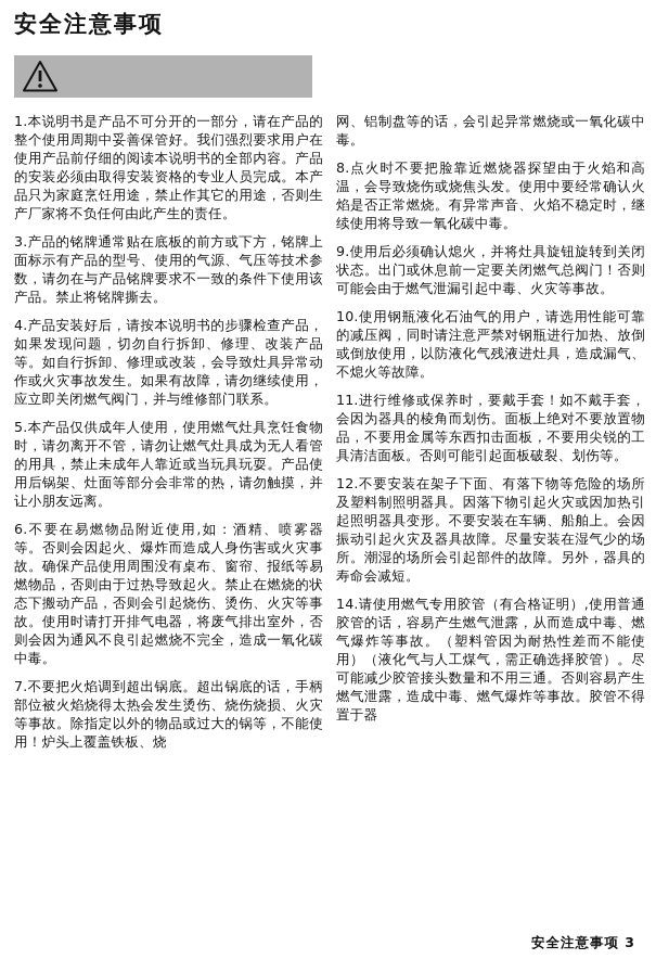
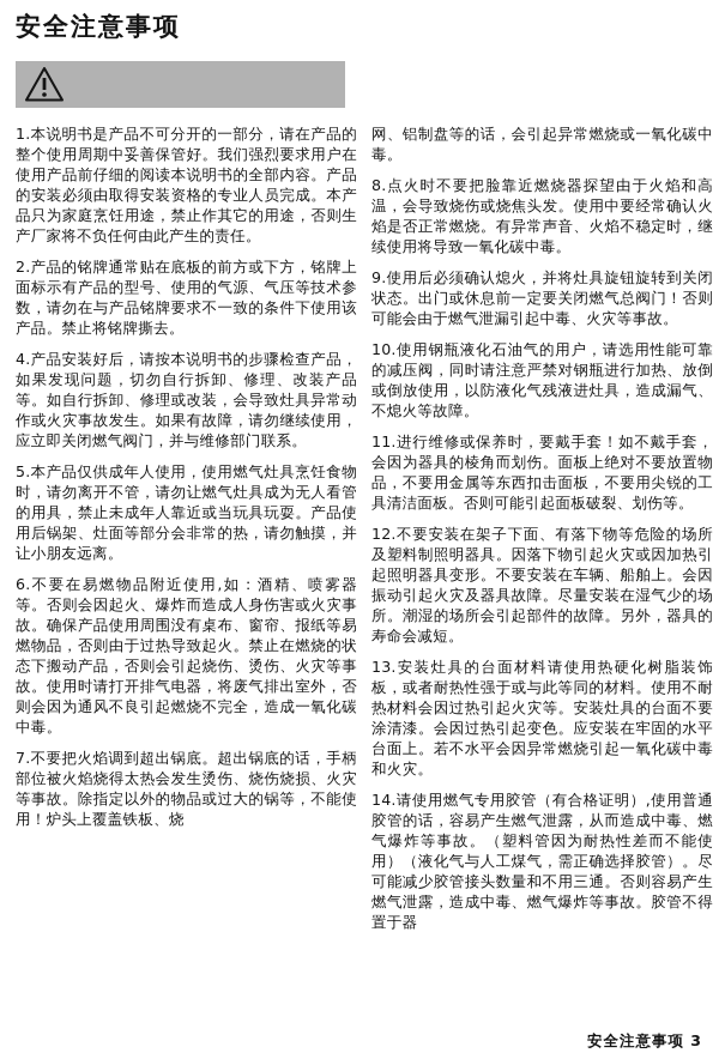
  安全注意事项
  1.本说明书是产品不可分开的一部分，请在产品的整个使用周期中妥善保管好。我们强烈要求用户在使用产品前仔细的阅读本说明书的全部内容。产品的安装必须由取得安装资格的专业人员完成。本产品只为家庭烹饪用途，禁止作其它的用途，否则生产厂家将不负任何由此产生的责任。
- 3.产品的铭牌通常贴在底板的前方或下方，铭牌上面标示有产品的型号、使用的气源、气压等技术参数，请勿在与产品铭牌要求不一致的条件下使用该产品。禁止将铭牌撕去。
+ 2.产品的铭牌通常贴在底板的前方或下方，铭牌上面标示有产品的型号、使用的气源、气压等技术参数，请勿在与产品铭牌要求不一致的条件下使用该产品。禁止将铭牌撕去。
  4.产品安装好后，请按本说明书的步骤检查产品，如果发现问题，切勿自行拆卸、修理、改装产品等。如自行拆卸、修理或改装，会导致灶具异常动作或火灾事故发生。如果有故障，请勿继续使用，应立即关闭燃气阀门，并与维修部门联系。
  5.本产品仅供成年人使用，使用燃气灶具烹饪食物时，请勿离开不管，请勿让燃气灶具成为无人看管的用具，禁止未成年人靠近或当玩具玩耍。产品使用后锅架、灶面等部分会非常的热，请勿触摸，并让小朋友远离。
  6.不要在易燃物品附近使用,如：酒精、喷雾器等。否则会因起火、爆炸而造成人身伤害或火灾事故。确保产品使用周围没有桌布、窗帘、报纸等易燃物品，否则由于过热导致起火。禁止在燃烧的状态下搬动产品，否则会引起烧伤、烫伤、火灾等事故。使用时请打开排气电器，将废气排出室外，否则会因为通风不良引起燃烧不完全，造成一氧化碳中毒。
  7.不要把火焰调到超出锅底。超出锅底的话，手柄部位被火焰烧得太热会发生烫伤、烧伤烧损、火灾等事故。除指定以外的物品或过大的锅等，不能使用！炉头上覆盖铁板、烧
  网、铝制盘等的话，会引起异常燃烧或一氧化碳中毒。
  8.点火时不要把脸靠近燃烧器探望由于火焰和高温，会导致烧伤或烧焦头发。使用中要经常确认火焰是否正常燃烧。有异常声音、火焰不稳定时，继续使用将导致一氧化碳中毒。
  9.使用后必须确认熄火，并将灶具旋钮旋转到关闭状态。出门或休息前一定要关闭燃气总阀门！否则可能会由于燃气泄漏引起中毒、火灾等事故。
  10.使用钢瓶液化石油气的用户，请选用性能可靠的减压阀，同时请注意严禁对钢瓶进行加热、放倒或倒放使用，以防液化气残液进灶具，造成漏气、不熄火等故障。
  11.进行维修或保养时，要戴手套！如不戴手套，会因为器具的棱角而划伤。面板上绝对不要放置物品，不要用金属等东西扣击面板，不要用尖锐的工具清洁面板。否则可能引起面板破裂、划伤等。
  12.不要安装在架子下面、有落下物等危险的场所及塑料制照明器具。因落下物引起火灾或因加热引起照明器具变形。不要安装在车辆、船舶上。会因振动引起火灾及器具故障。尽量安装在湿气少的场所。潮湿的场所会引起部件的故障。另外，器具的寿命会减短。
+ 13.安装灶具的台面材料请使用热硬化树脂装饰板，或者耐热性强于或与此等同的材料。使用不耐热材料会因过热引起火灾等。安装灶具的台面不要涂清漆。会因过热引起变色。应安装在牢固的水平台面上。若不水平会因异常燃烧引起一氧化碳中毒和火灾。
  14.请使用燃气专用胶管（有合格证明）,使用普通胶管的话，容易产生燃气泄露，从而造成中毒、燃气爆炸等事故。（塑料管因为耐热性差而不能使用）（液化气与人工煤气，需正确选择胶管）。尽可能减少胶管接头数量和不用三通。否则容易产生燃气泄露，造成中毒、燃气爆炸等事故。胶管不得置于器
  安全注意事项 3
